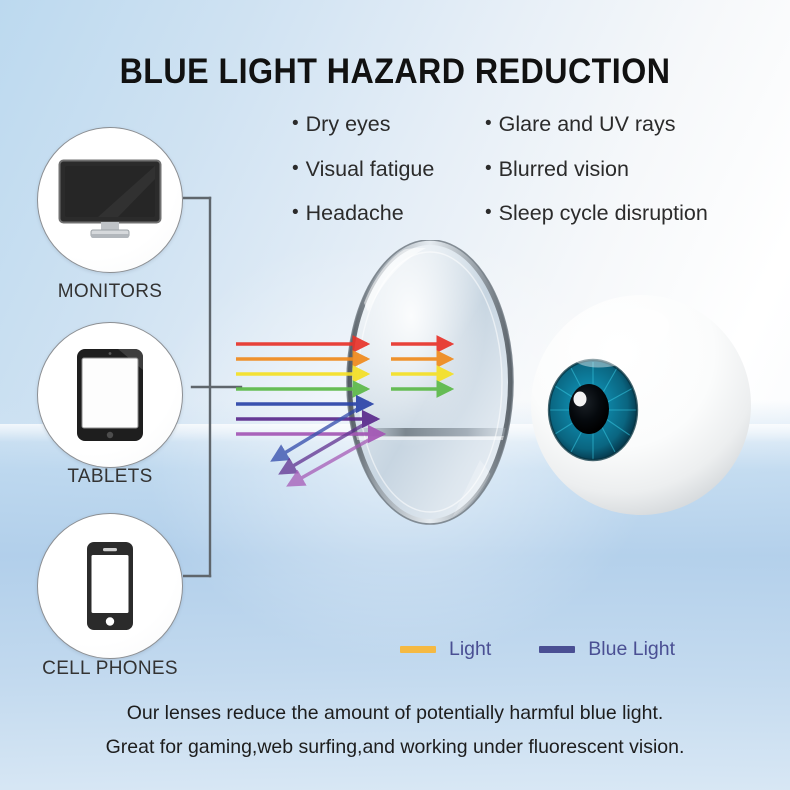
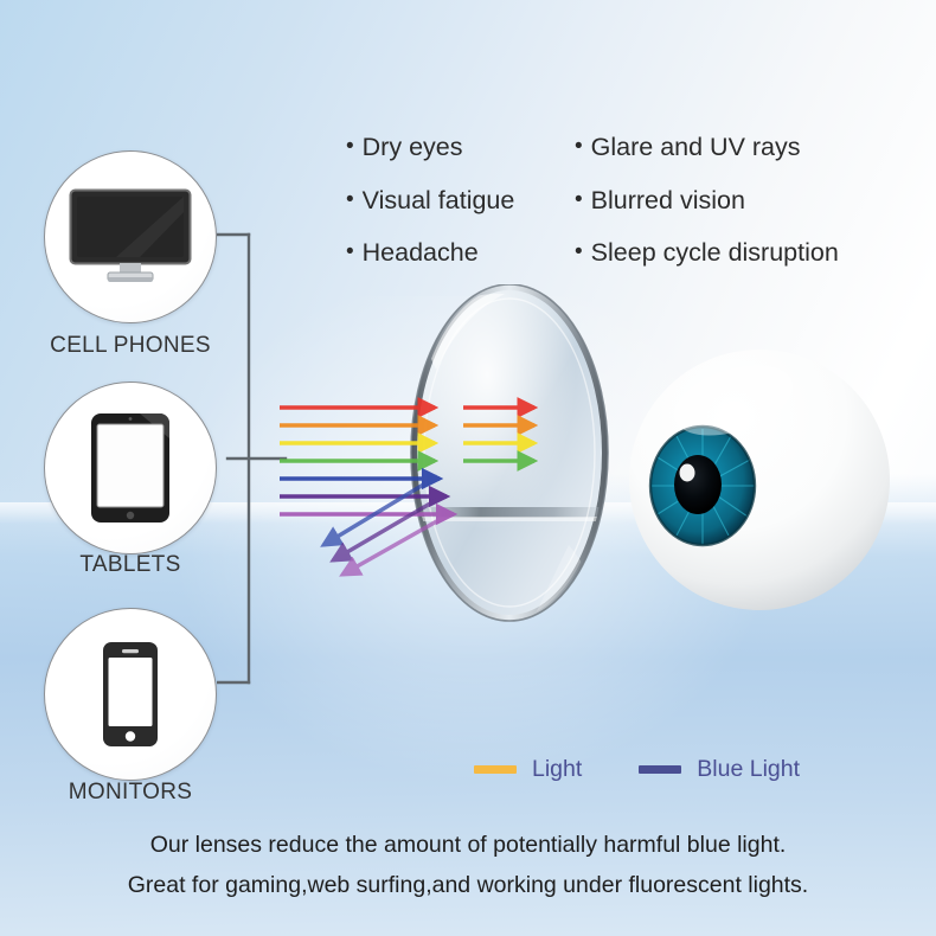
- BLUE LIGHT HAZARD REDUCTION
  • Dry eyes
  • Visual fatigue
  • Headache
  • Glare and UV rays
  • Blurred vision
  • Sleep cycle disruption
- MONITORS
+ CELL PHONES
  TABLETS
- CELL PHONES
+ MONITORS
  Light
  Blue Light
  Our lenses reduce the amount of potentially harmful blue light.
- Great for gaming,web surfing,and working under fluorescent vision.
+ Great for gaming,web surfing,and working under fluorescent lights.
